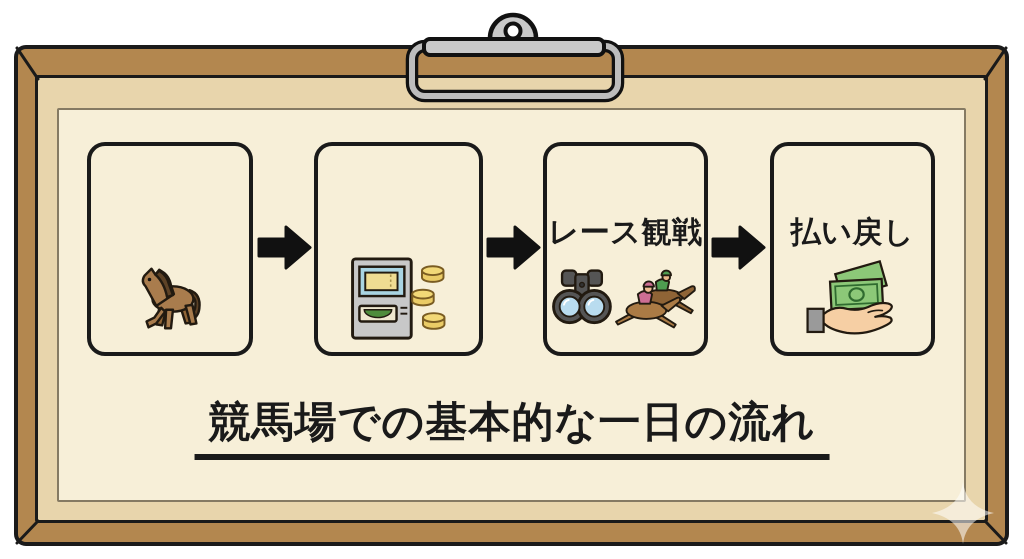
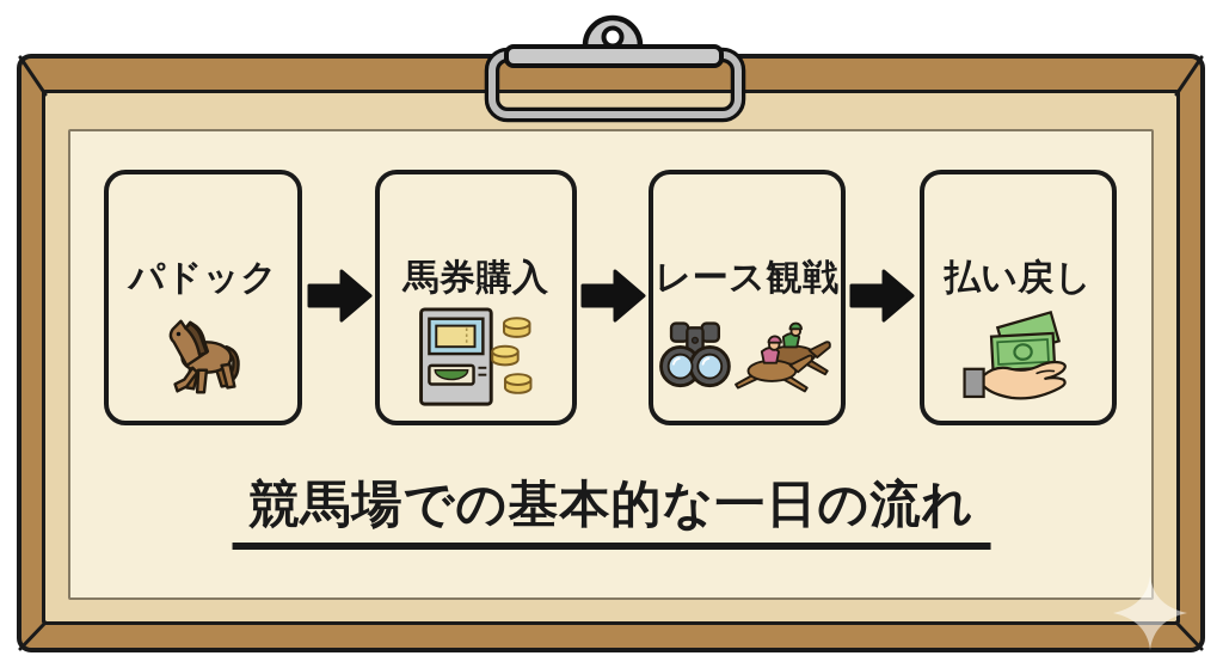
+ パドック
+ 馬券購入
  レース観戦
  払い戻し
  競馬場での基本的な一日の流れ
